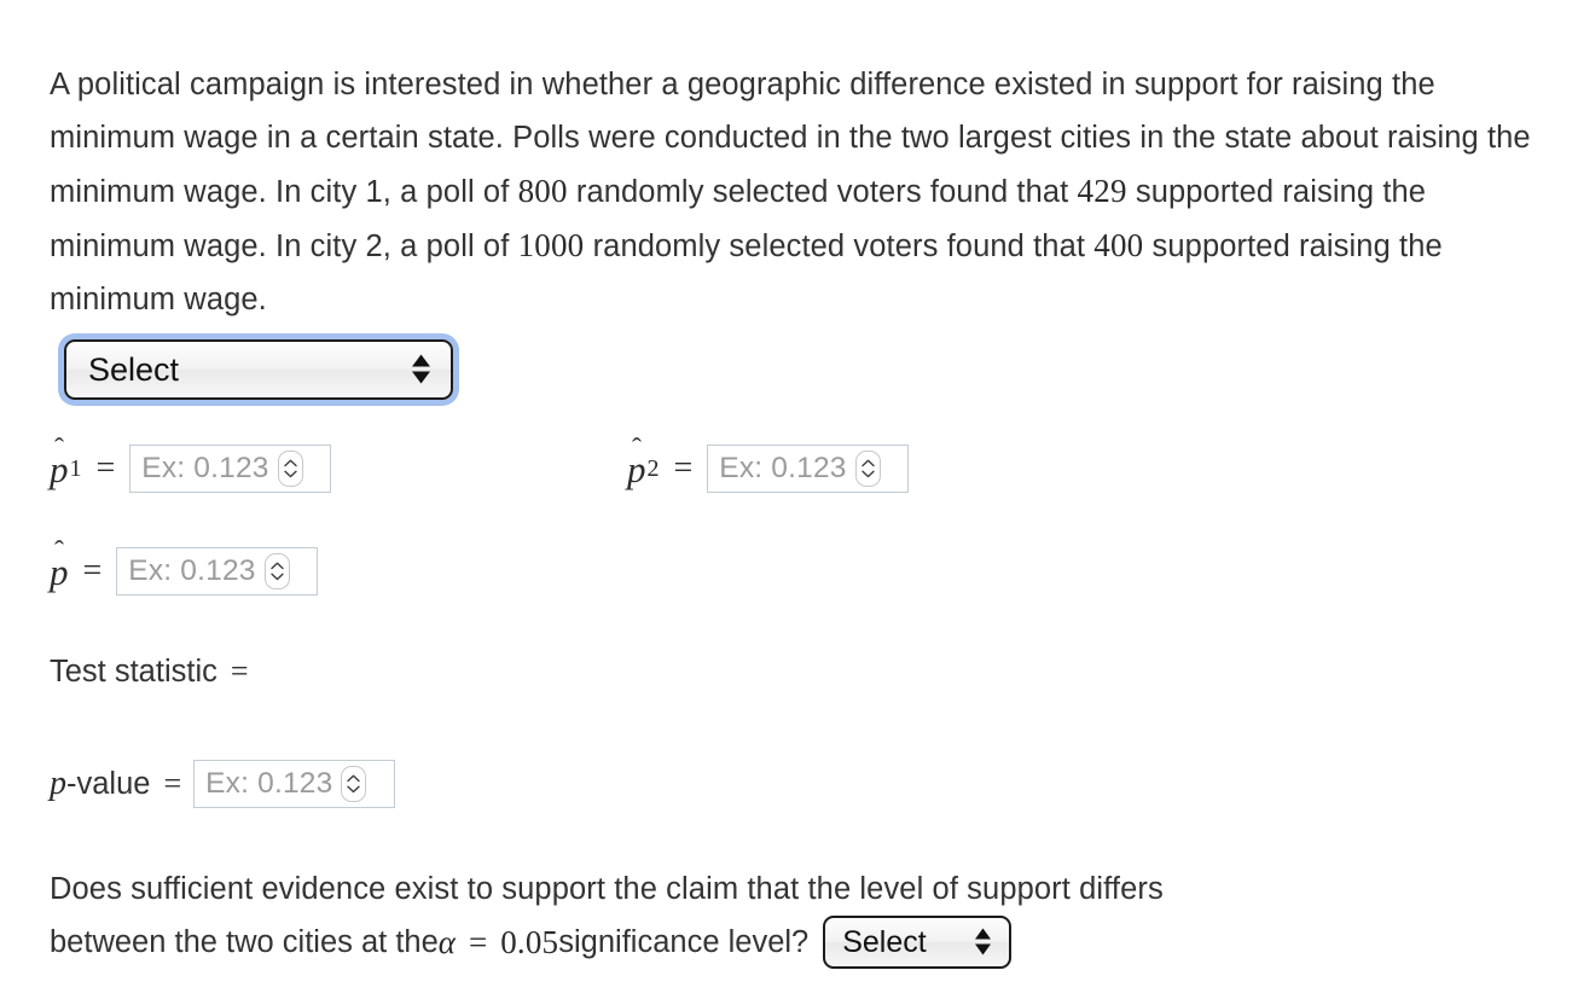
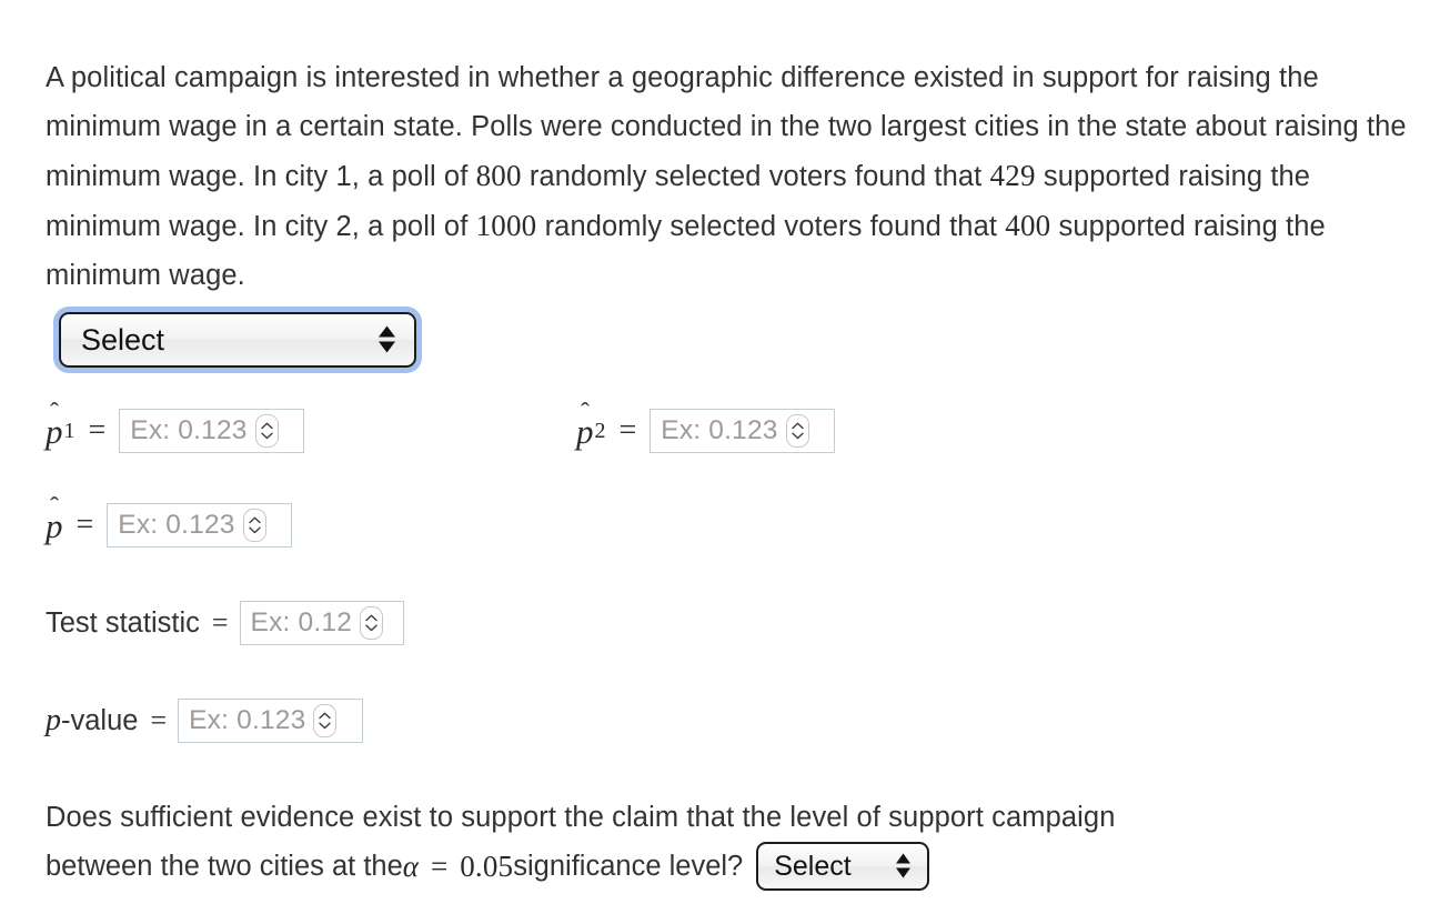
  A political campaign is interested in whether a geographic difference existed in support for raising the minimum wage in a certain state. Polls were conducted in the two largest cities in the state about raising the minimum wage. In city 1, a poll of 800 randomly selected voters found that 429 supported raising the minimum wage. In city 2, a poll of 1000 randomly selected voters found that 400 supported raising the minimum wage.
  Select
  p
  1
  =
  Ex: 0.123
  p
  2
  =
  Ex: 0.123
  p
  =
  Ex: 0.123
  Test statistic
  =
+ Ex: 0.12
  p
  -value
  =
  Ex: 0.123
- Does sufficient evidence exist to support the claim that the level of support differs
+ Does sufficient evidence exist to support the claim that the level of support campaign
  between the two cities at the
  α
  =
  0.05
  significance level?
  Select
